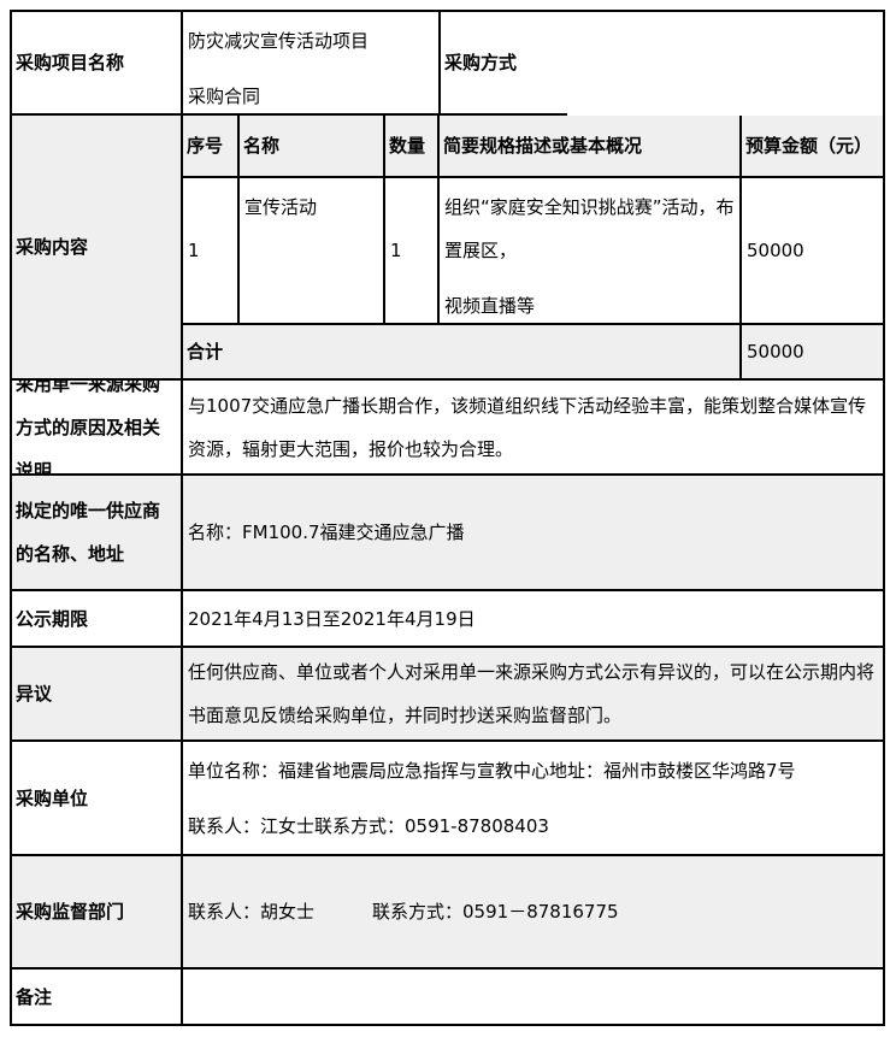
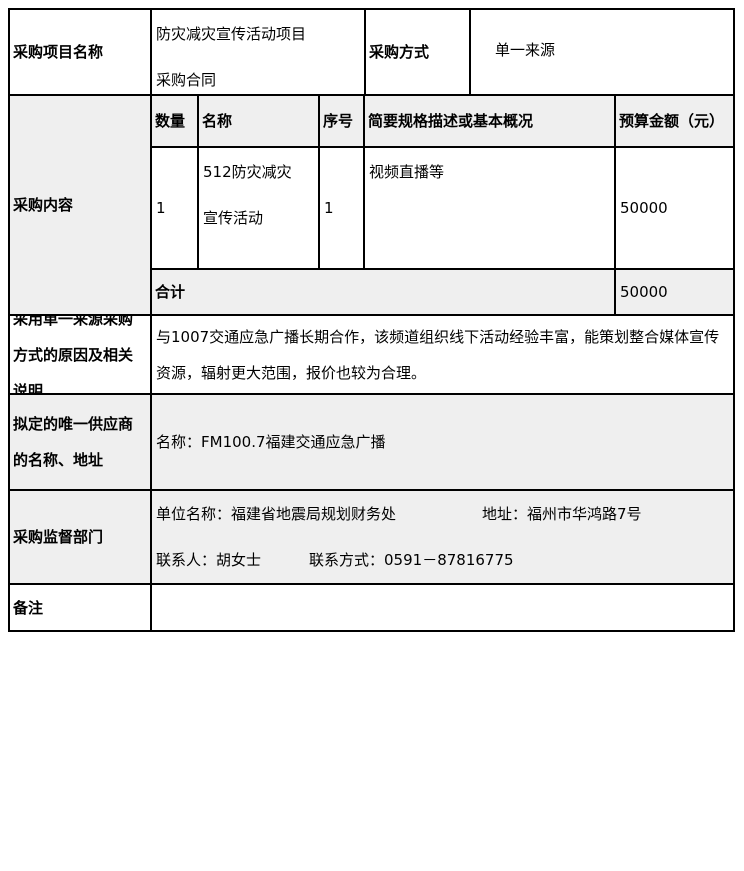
  采购项目名称
  防灾减灾宣传活动项目
  采购合同
  采购方式
+ 单一来源
  采购内容
- 序号
+ 数量
  名称
- 数量
+ 序号
  简要规格描述或基本概况
  预算金额（元）
  1
+ 512防灾减灾
  宣传活动
  1
- 组织“家庭安全知识挑战赛”活动，布置展区，
  视频直播等
  50000
  合计
  50000
  采用单一来源采购方式的原因及相关说明
  与1007交通应急广播长期合作，该频道组织线下活动经验丰富，能策划整合媒体宣传资源，辐射更大范围，报价也较为合理。
  拟定的唯一供应商的名称、地址
  名称：FM100.7福建交通应急广播
- 公示期限
- 2021年4月13日至2021年4月19日
- 异议
- 任何供应商、单位或者个人对采用单一来源采购方式公示有异议的，可以在公示期内将书面意见反馈给采购单位，并同时抄送采购监督部门。
- 采购单位
- 单位名称：福建省地震局应急指挥与宣教中心地址：福州市鼓楼区华鸿路7号
- 联系人：江女士联系方式：0591-87808403
  采购监督部门
+ 单位名称：福建省地震局规划财务处 地址：福州市华鸿路7号
  联系人：胡女士 联系方式：0591－87816775
  备注
